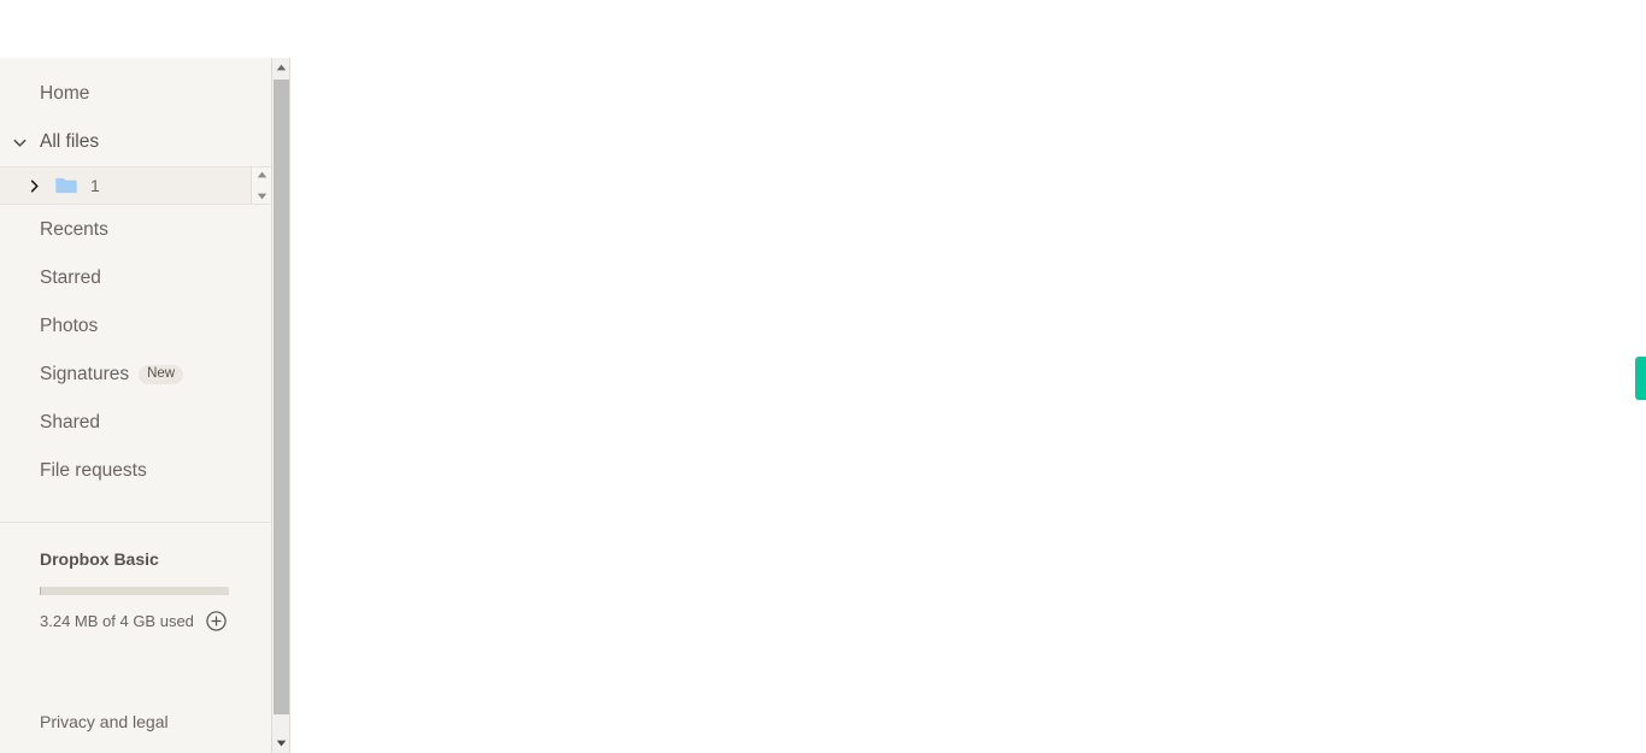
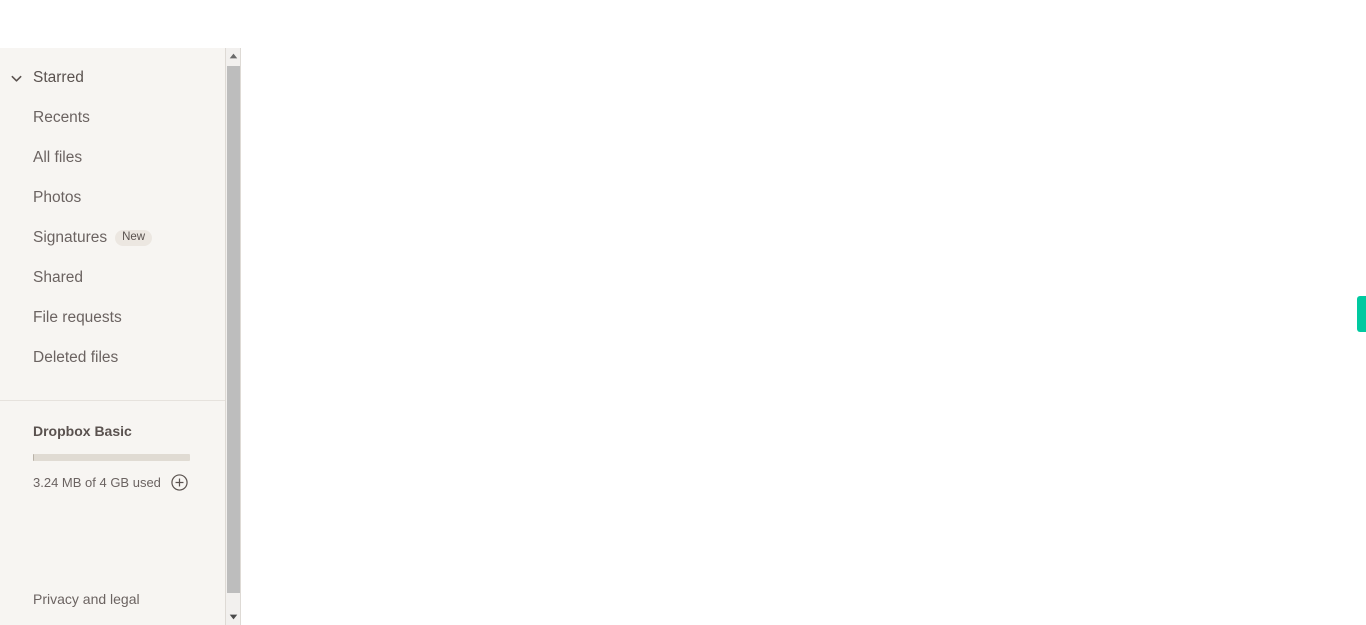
- Home
- All files
+ Starred
- 1
  Recents
- Starred
+ All files
  Photos
  Signatures
  New
  Shared
  File requests
+ Deleted files
  Dropbox Basic
  3.24 MB of 4 GB used
  Privacy and legal
